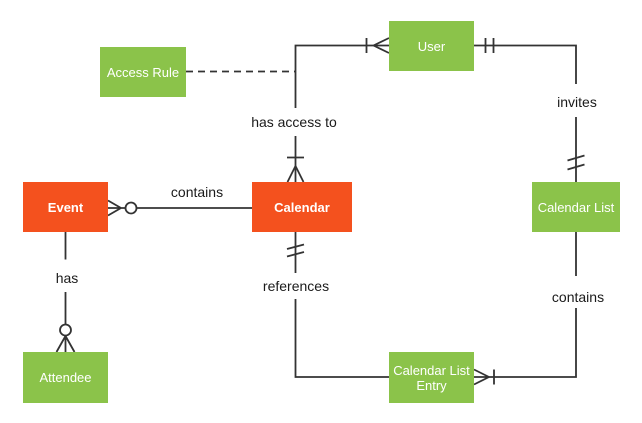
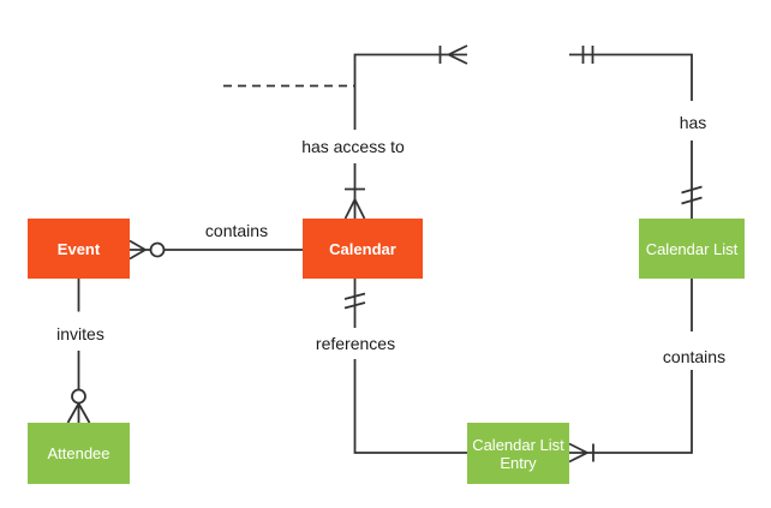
- Access Rule
- User
  Event
  Calendar
  Calendar List
  Attendee
  Calendar List Entry
  contains
  has access to
- invites
+ has
  references
  contains
- has
+ invites
